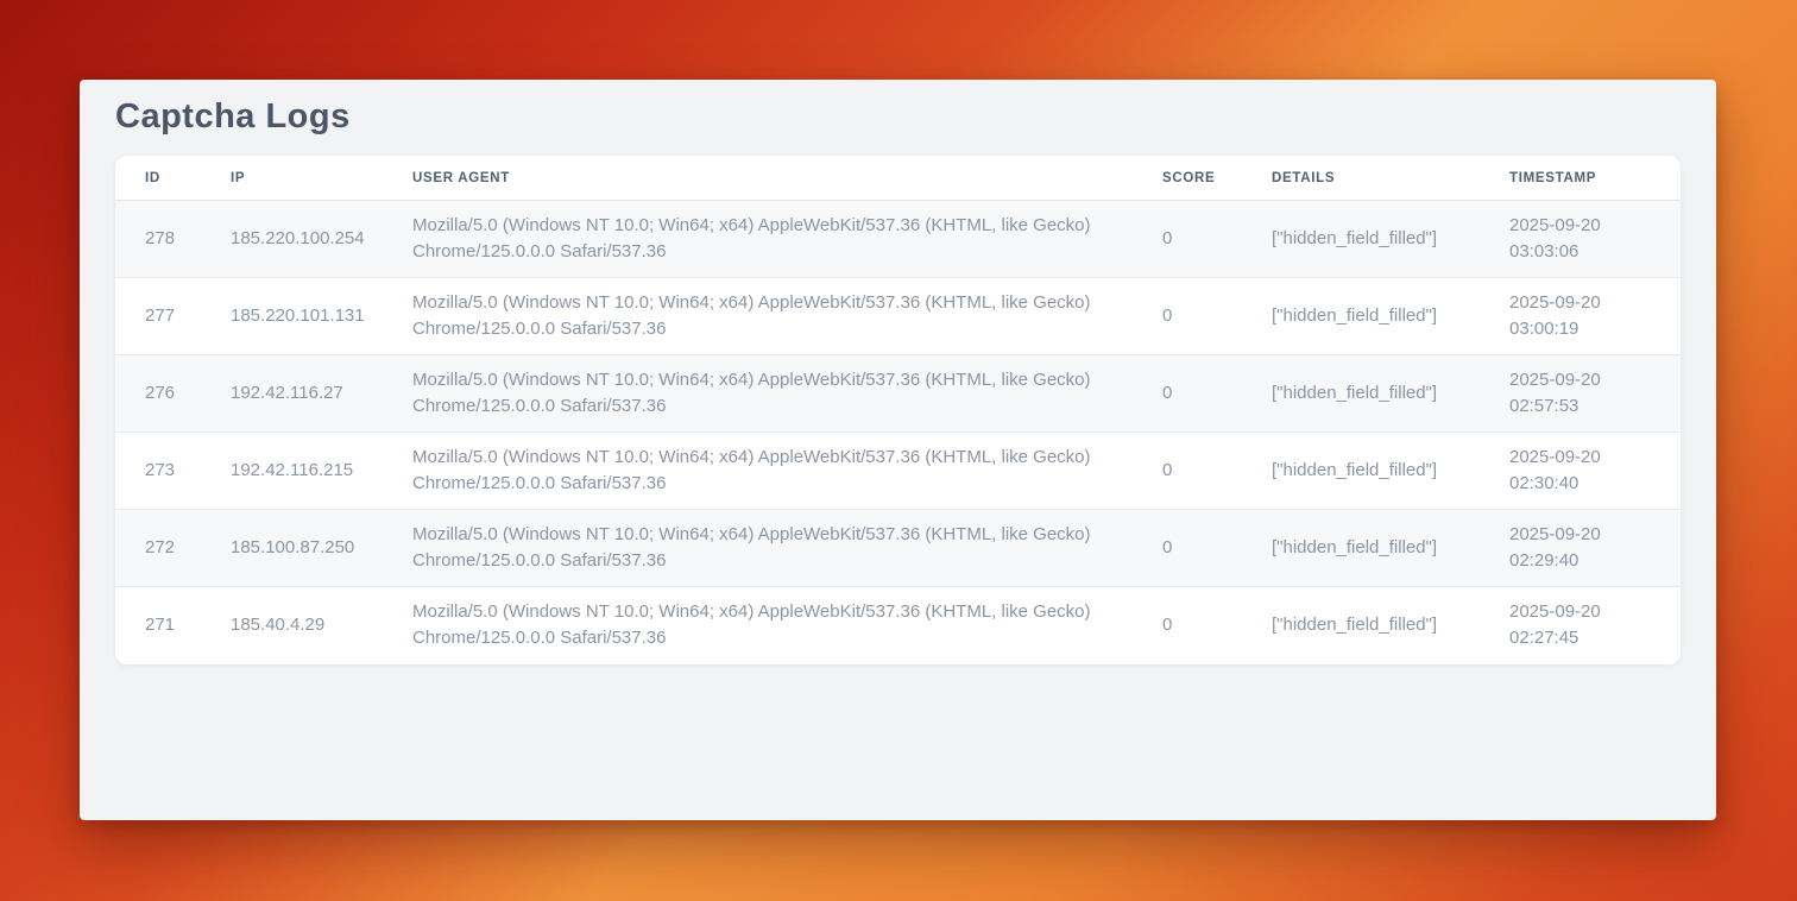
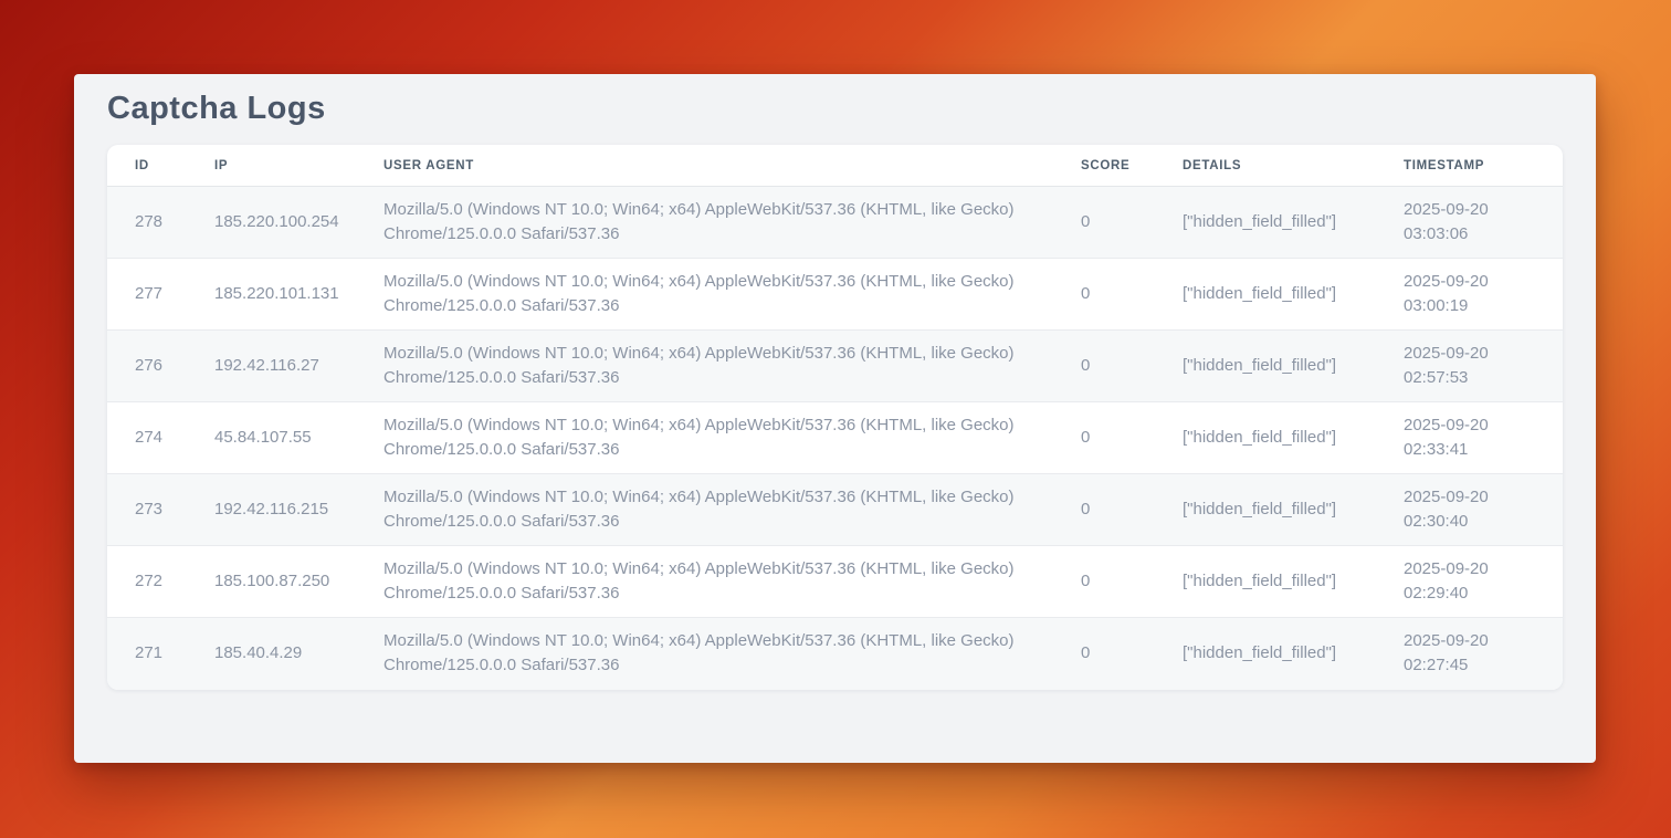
  Captcha Logs
  ID	IP	USER AGENT	SCORE	DETAILS	TIMESTAMP
  278	185.220.100.254	Mozilla/5.0 (Windows NT 10.0; Win64; x64) AppleWebKit/537.36 (KHTML, like Gecko) Chrome/125.0.0.0 Safari/537.36	0	["hidden_field_filled"]	2025-09-20 03:03:06
  277	185.220.101.131	Mozilla/5.0 (Windows NT 10.0; Win64; x64) AppleWebKit/537.36 (KHTML, like Gecko) Chrome/125.0.0.0 Safari/537.36	0	["hidden_field_filled"]	2025-09-20 03:00:19
  276	192.42.116.27	Mozilla/5.0 (Windows NT 10.0; Win64; x64) AppleWebKit/537.36 (KHTML, like Gecko) Chrome/125.0.0.0 Safari/537.36	0	["hidden_field_filled"]	2025-09-20 02:57:53
+ 274	45.84.107.55	Mozilla/5.0 (Windows NT 10.0; Win64; x64) AppleWebKit/537.36 (KHTML, like Gecko) Chrome/125.0.0.0 Safari/537.36	0	["hidden_field_filled"]	2025-09-20 02:33:41
  273	192.42.116.215	Mozilla/5.0 (Windows NT 10.0; Win64; x64) AppleWebKit/537.36 (KHTML, like Gecko) Chrome/125.0.0.0 Safari/537.36	0	["hidden_field_filled"]	2025-09-20 02:30:40
  272	185.100.87.250	Mozilla/5.0 (Windows NT 10.0; Win64; x64) AppleWebKit/537.36 (KHTML, like Gecko) Chrome/125.0.0.0 Safari/537.36	0	["hidden_field_filled"]	2025-09-20 02:29:40
  271	185.40.4.29	Mozilla/5.0 (Windows NT 10.0; Win64; x64) AppleWebKit/537.36 (KHTML, like Gecko) Chrome/125.0.0.0 Safari/537.36	0	["hidden_field_filled"]	2025-09-20 02:27:45
